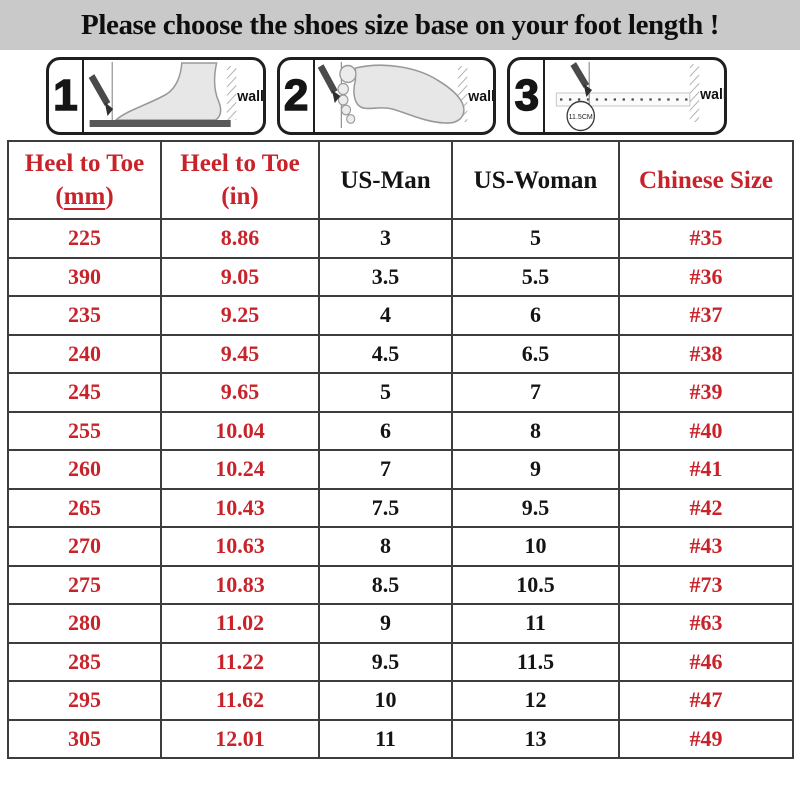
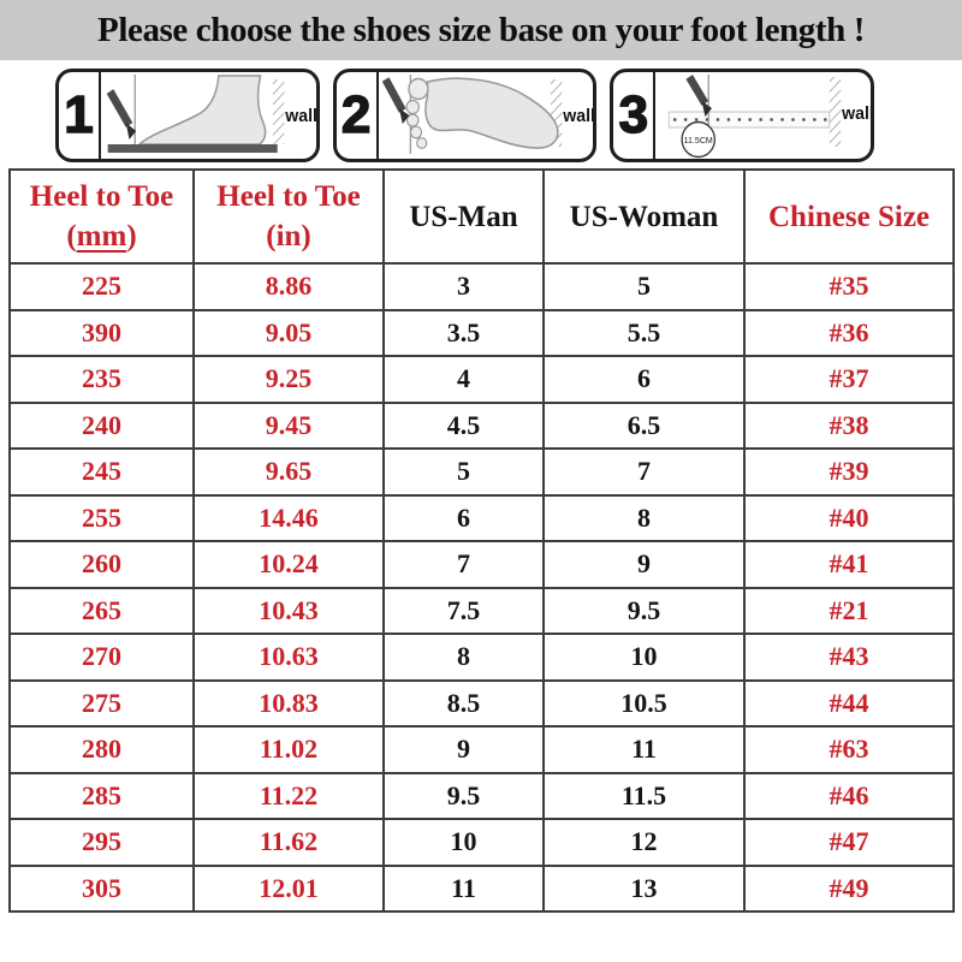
  Please choose the shoes size base on your foot length !
  1
  wall
  2
  wall
  3
  11.5CM
  wal
  Heel to Toe(mm)	Heel to Toe(in)	US-Man	US-Woman	Chinese Size
  225	8.86	3	5	#35
  390	9.05	3.5	5.5	#36
  235	9.25	4	6	#37
  240	9.45	4.5	6.5	#38
  245	9.65	5	7	#39
- 255	10.04	6	8	#40
+ 255	14.46	6	8	#40
  260	10.24	7	9	#41
- 265	10.43	7.5	9.5	#42
+ 265	10.43	7.5	9.5	#21
  270	10.63	8	10	#43
- 275	10.83	8.5	10.5	#73
+ 275	10.83	8.5	10.5	#44
  280	11.02	9	11	#63
  285	11.22	9.5	11.5	#46
  295	11.62	10	12	#47
  305	12.01	11	13	#49
